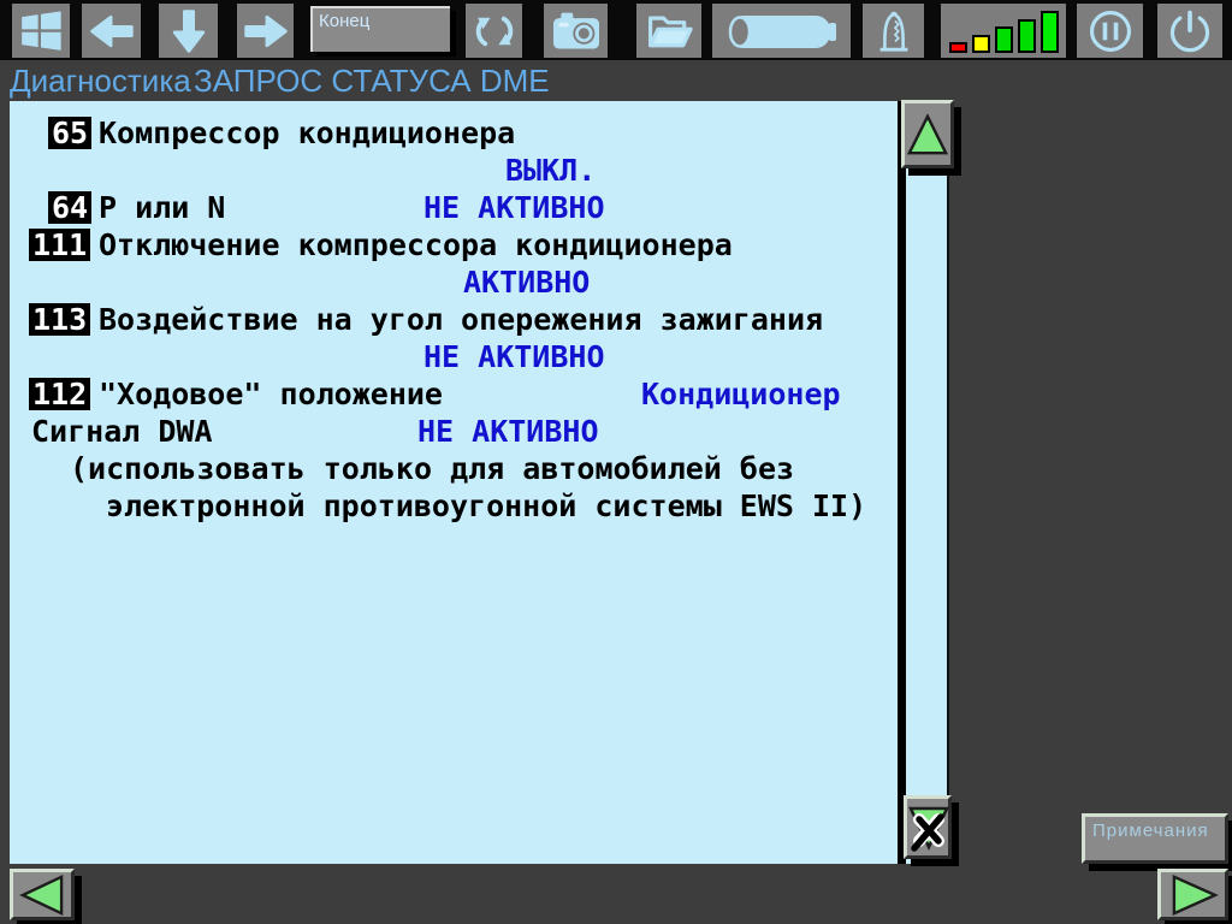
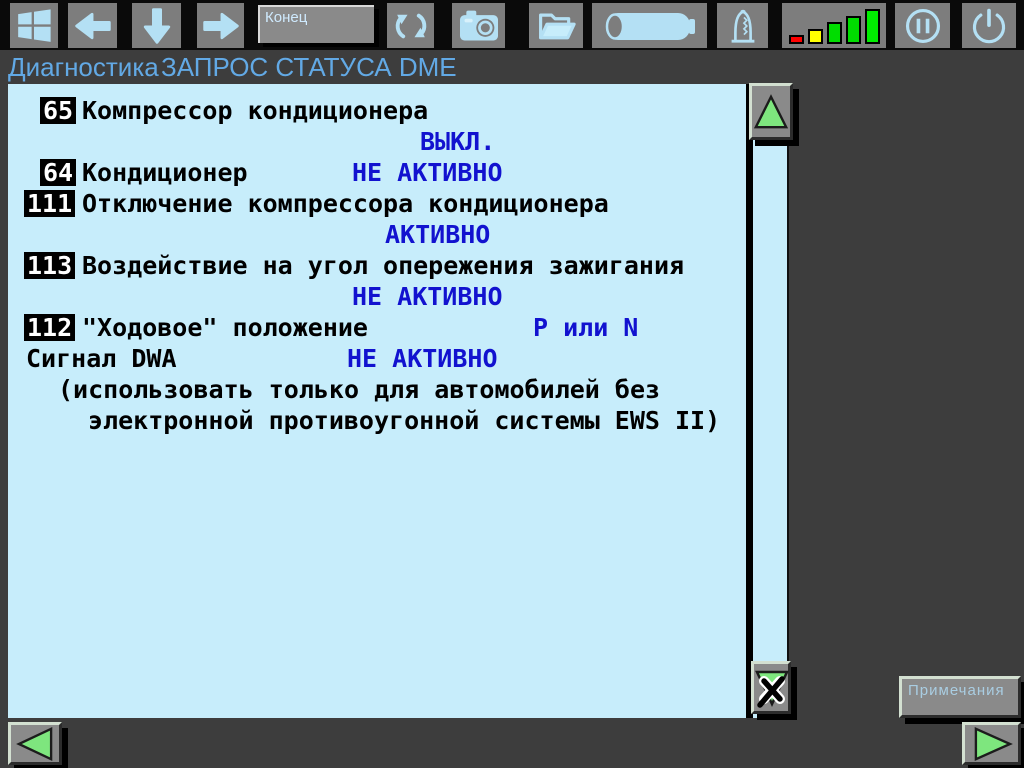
  Конец
  Диагностика
  ЗАПРОС СТАТУСА DME
  65
  Компрессор кондиционера
  ВЫКЛ.
  64
- Р или N
+ Кондиционер
  НЕ АКТИВНО
  111
  Отключение компрессора кондиционера
  АКТИВНО
  113
  Воздействие на угол опережения зажигания
  НЕ АКТИВНО
  112
  "Ходовое" положение
- Кондиционер
+ Р или N
  Сигнал DWA
  НЕ АКТИВНО
  (использовать только для автомобилей без
  электронной противоугонной системы EWS II)
  Примечания
